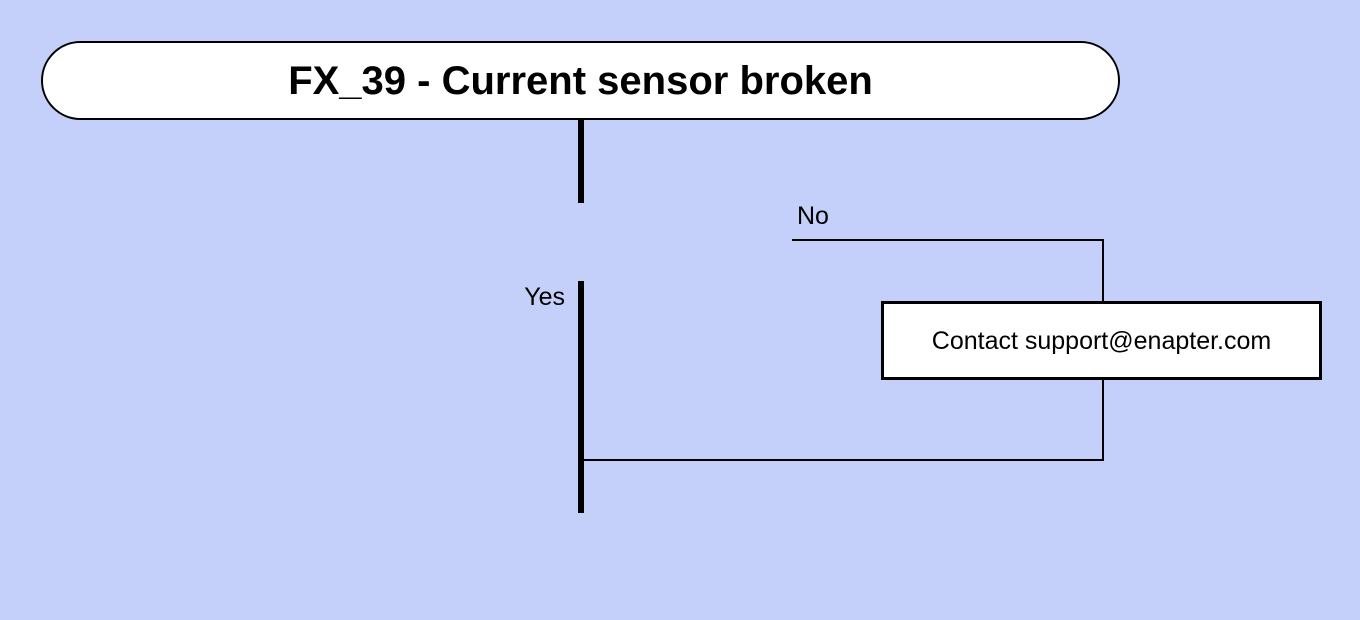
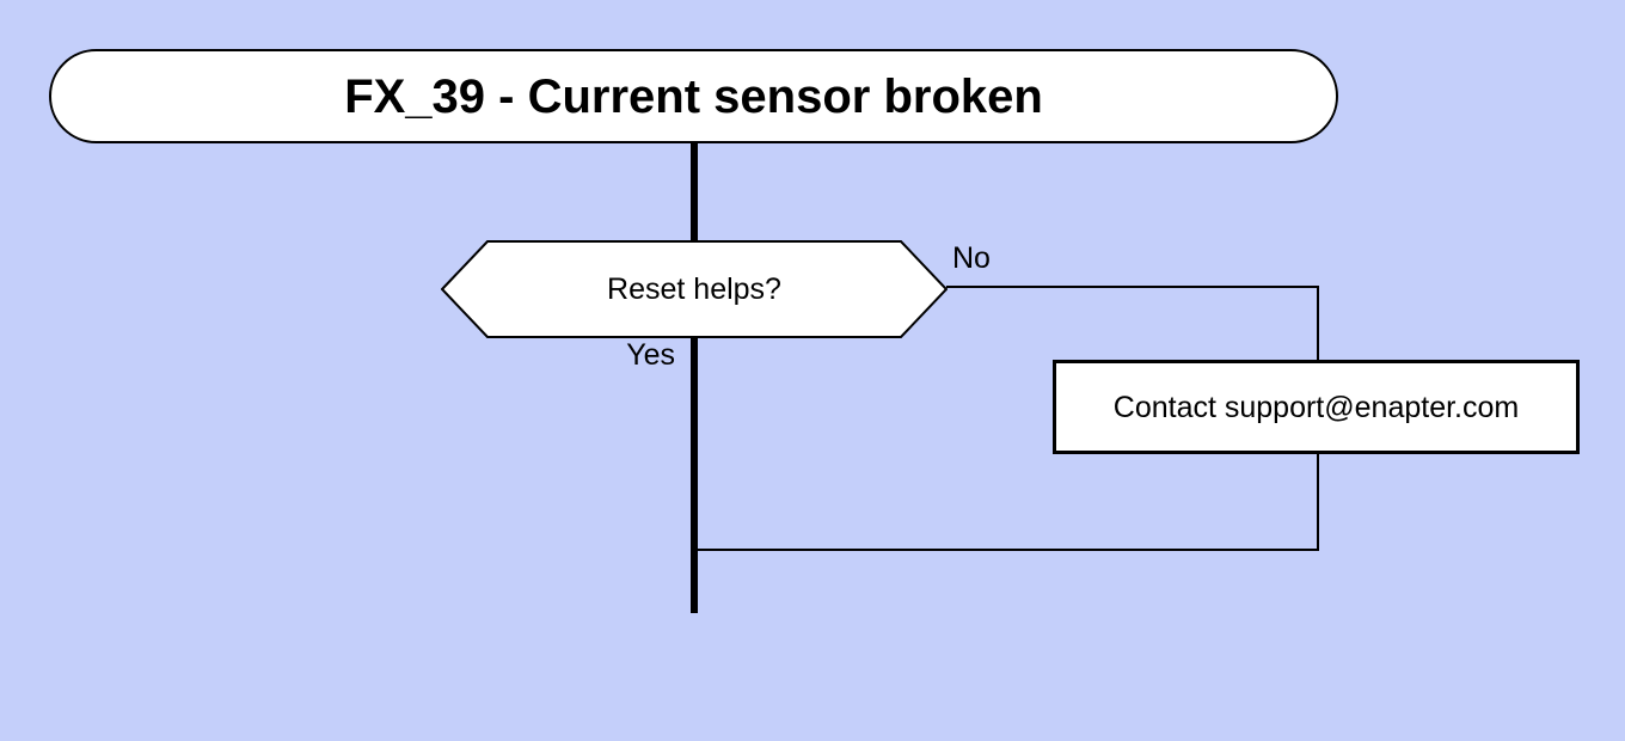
  FX_39 - Current sensor broken
+ Reset helps?
  Yes
  No
  Contact support@enapter.com
